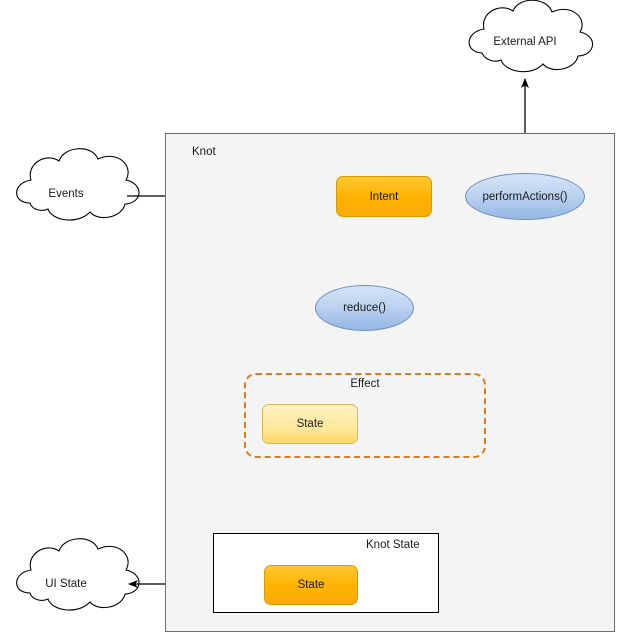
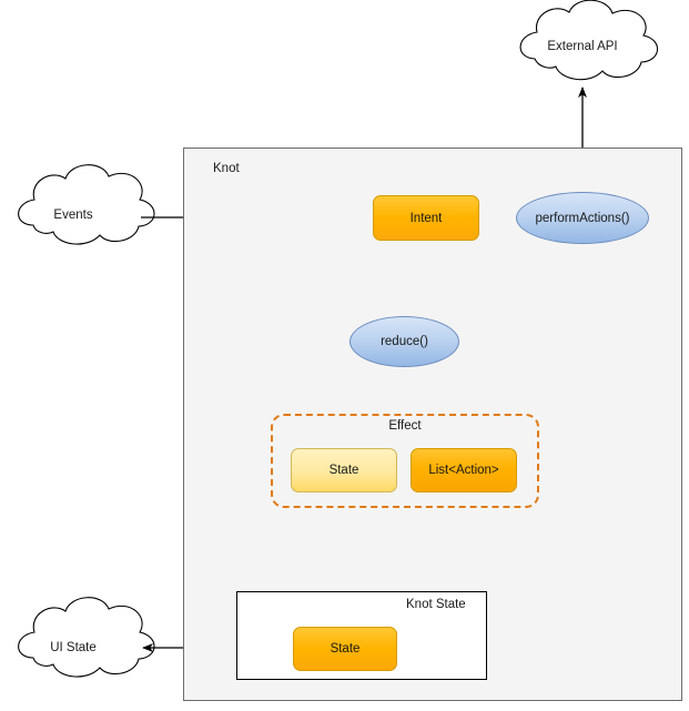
  Knot
  Knot State
  Effect
  Events
  External API
  UI State
  Intent
  performActions()
  reduce()
  State
+ List<Action>
  State
